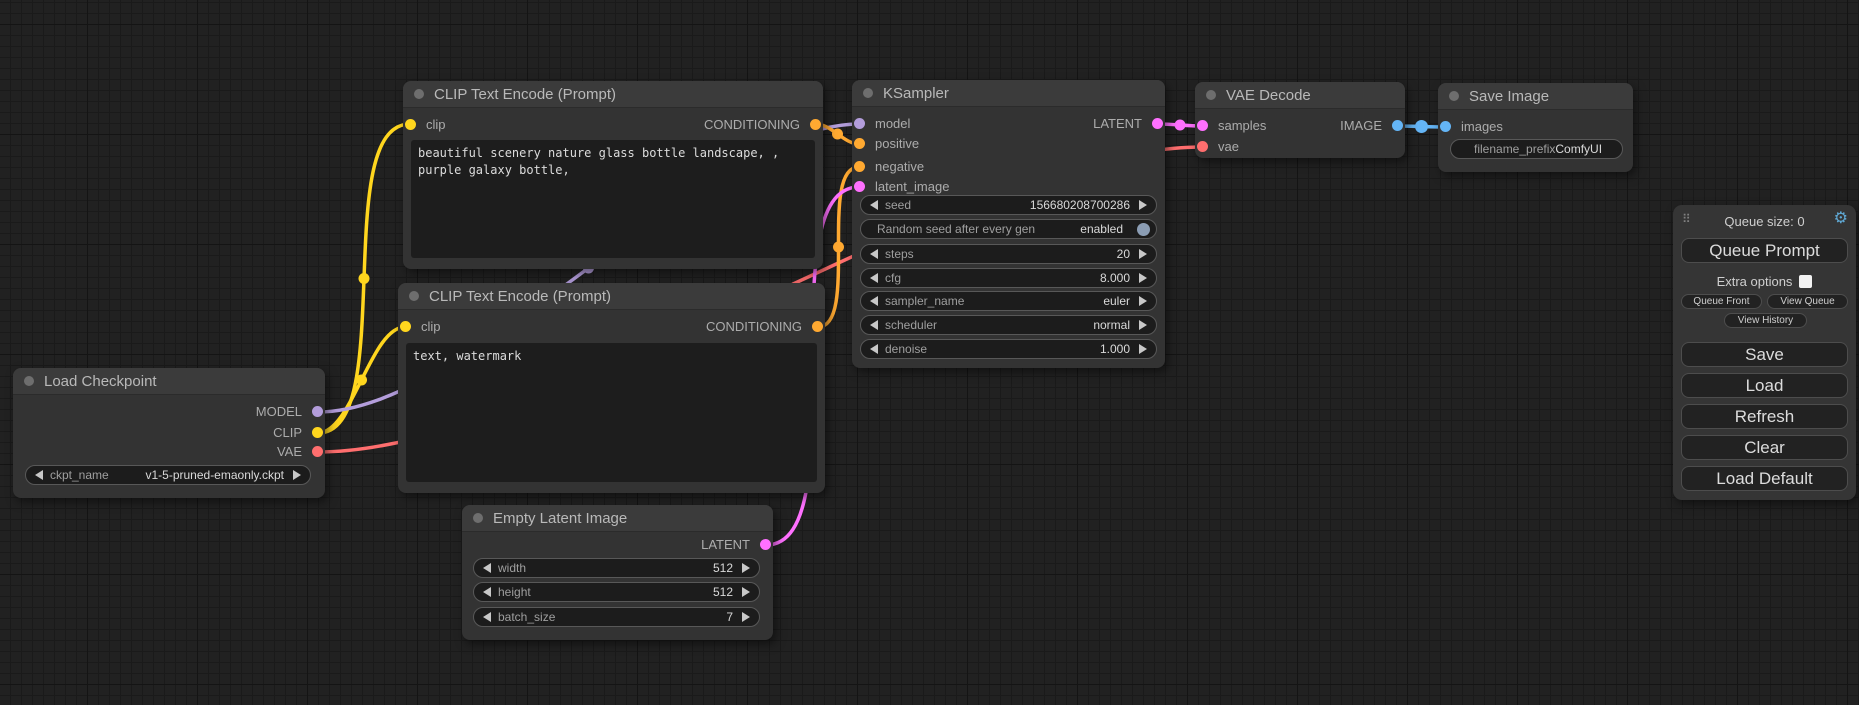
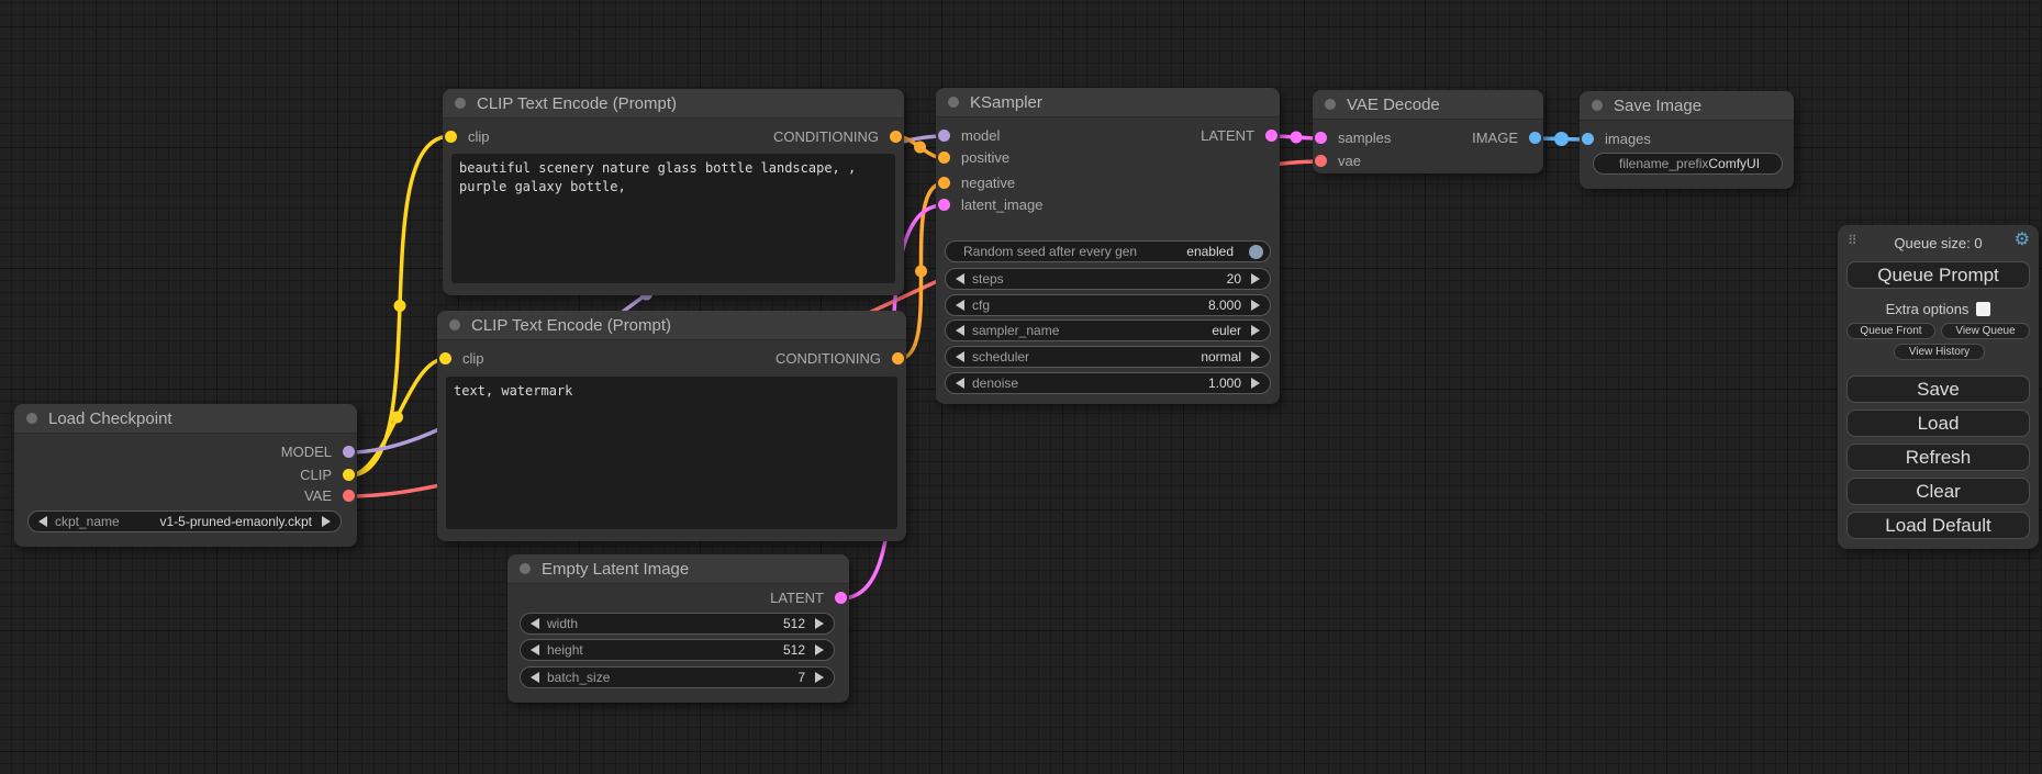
  CLIP Text Encode (Prompt)
  clip
  CONDITIONING
  beautiful scenery nature glass bottle landscape, , purple galaxy bottle,
  CLIP Text Encode (Prompt)
  clip
  CONDITIONING
  text, watermark
  Load Checkpoint
  MODEL
  CLIP
  VAE
  ckpt_name
  v1-5-pruned-emaonly.ckpt
  KSampler
  model
  positive
  negative
  latent_image
  LATENT
- seed
- 156680208700286
  Random seed after every gen
  enabled
  steps
  20
  cfg
  8.000
  sampler_name
  euler
  scheduler
  normal
  denoise
  1.000
  VAE Decode
  samples
  vae
  IMAGE
  Save Image
  images
  filename_prefix
  ComfyUI
  Empty Latent Image
  LATENT
  width
  512
  height
  512
  batch_size
  7
  ⠿
  Queue size: 0
  ⚙
  Queue Prompt
  Extra options
  Queue Front
  View Queue
  View History
  Save
  Load
  Refresh
  Clear
  Load Default
